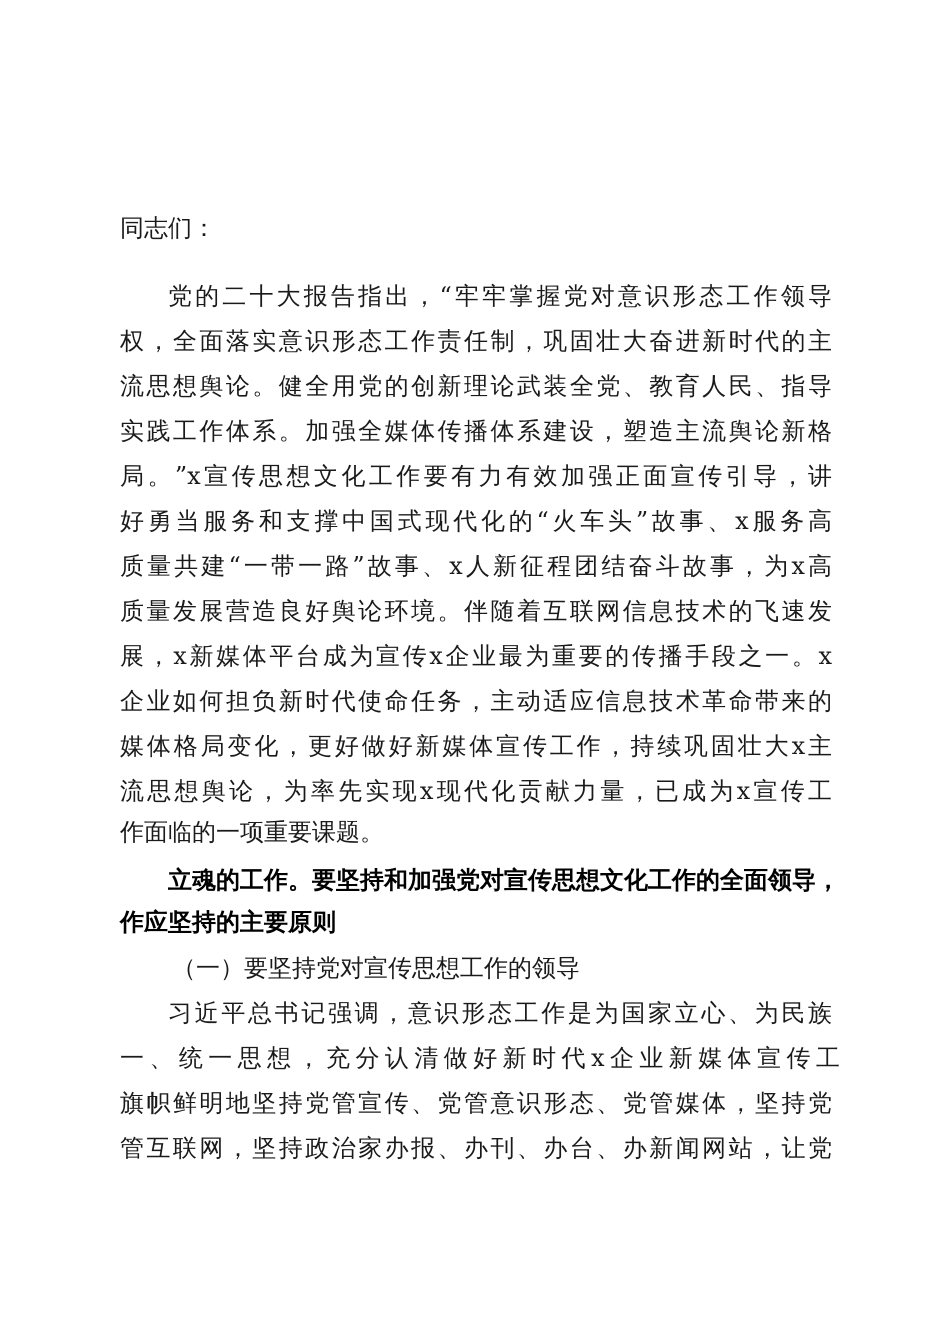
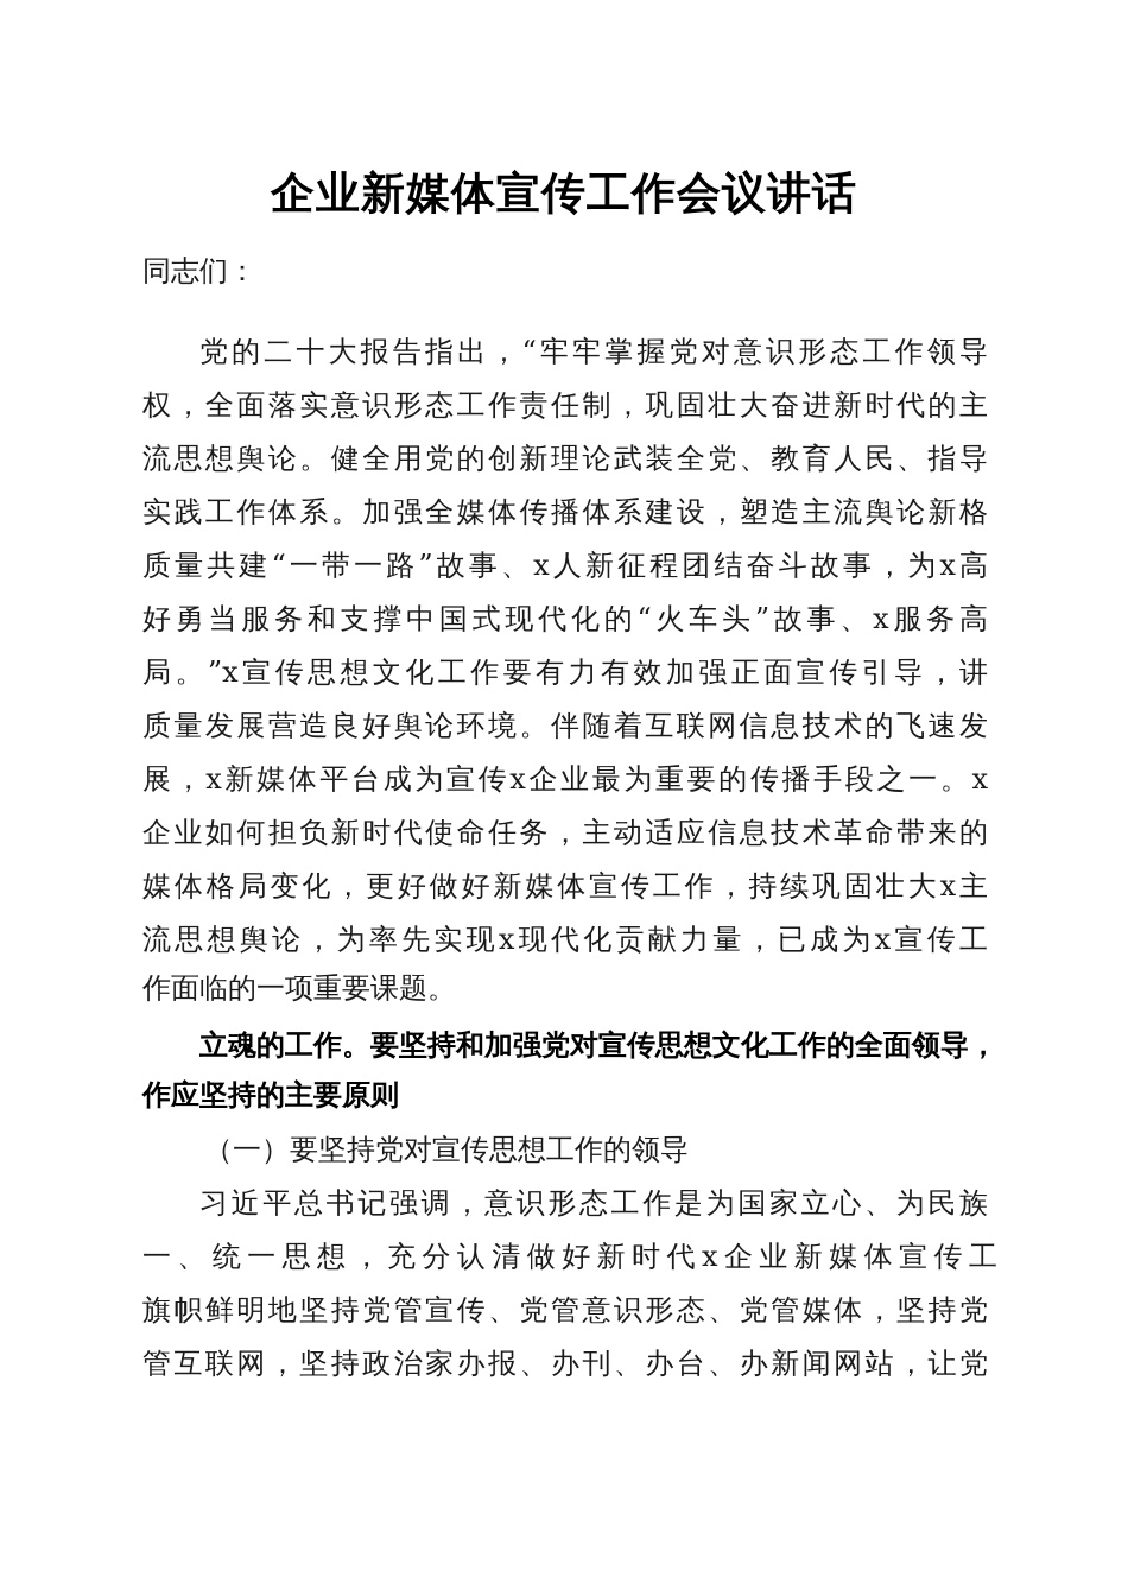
+ 企业新媒体宣传工作会议讲话
  同志们：
  党的二十大报告指出，“牢牢掌握党对意识形态工作领导
  权，全面落实意识形态工作责任制，巩固壮大奋进新时代的主
  流思想舆论。健全用党的创新理论武装全党、教育人民、指导
  实践工作体系。加强全媒体传播体系建设，塑造主流舆论新格
- 局。”x宣传思想文化工作要有力有效加强正面宣传引导，讲
+ 质量共建“一带一路”故事、x人新征程团结奋斗故事，为x高
  好勇当服务和支撑中国式现代化的“火车头”故事、x服务高
- 质量共建“一带一路”故事、x人新征程团结奋斗故事，为x高
+ 局。”x宣传思想文化工作要有力有效加强正面宣传引导，讲
  质量发展营造良好舆论环境。伴随着互联网信息技术的飞速发
  展，x新媒体平台成为宣传x企业最为重要的传播手段之一。x
  企业如何担负新时代使命任务，主动适应信息技术革命带来的
  媒体格局变化，更好做好新媒体宣传工作，持续巩固壮大x主
  流思想舆论，为率先实现x现代化贡献力量，已成为x宣传工
  作面临的一项重要课题。
  立魂的工作。要坚持和加强党对宣传思想文化工作的全面领导，
  作应坚持的主要原则
  （一）要坚持党对宣传思想工作的领导
  习近平总书记强调，意识形态工作是为国家立心、为民族
  一、统一思想，充分认清做好新时代x企业新媒体宣传工
  旗帜鲜明地坚持党管宣传、党管意识形态、党管媒体，坚持党
  管互联网，坚持政治家办报、办刊、办台、办新闻网站，让党
